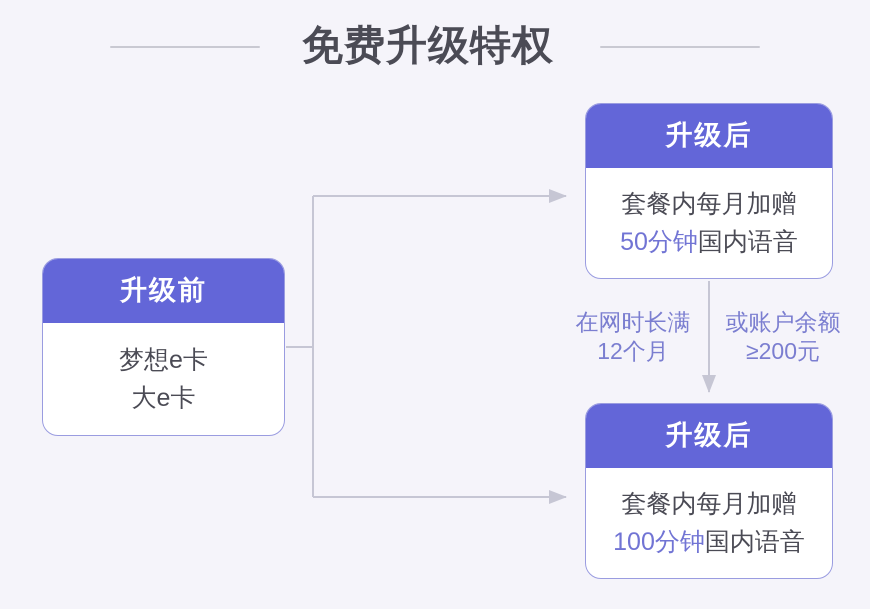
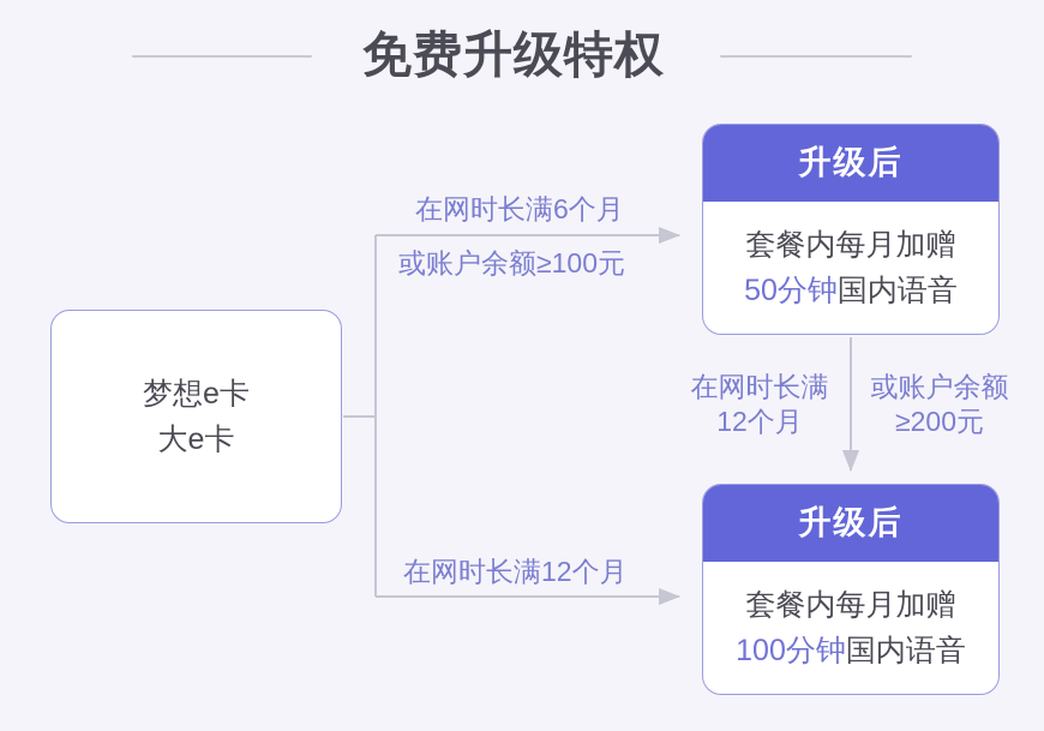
  免费升级特权
- 升级前
  梦想e卡
  大e卡
  升级后
  套餐内每月加赠
  50分钟国内语音
  升级后
  套餐内每月加赠
  100分钟国内语音
+ 在网时长满6个月
+ 或账户余额≥100元
+ 在网时长满12个月
  在网时长满
  12个月
  或账户余额
  ≥200元
